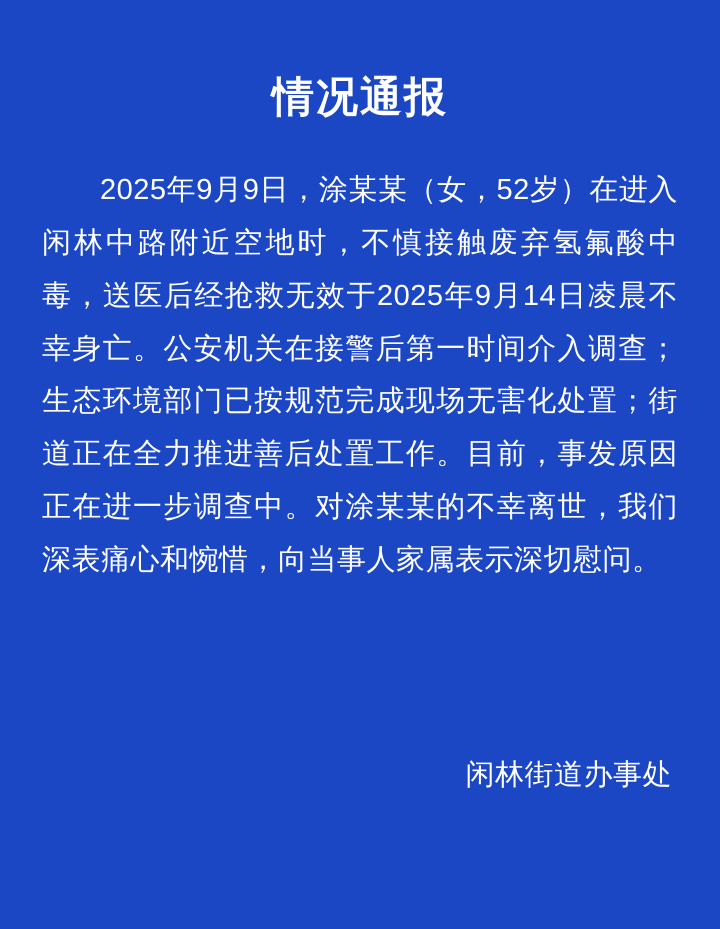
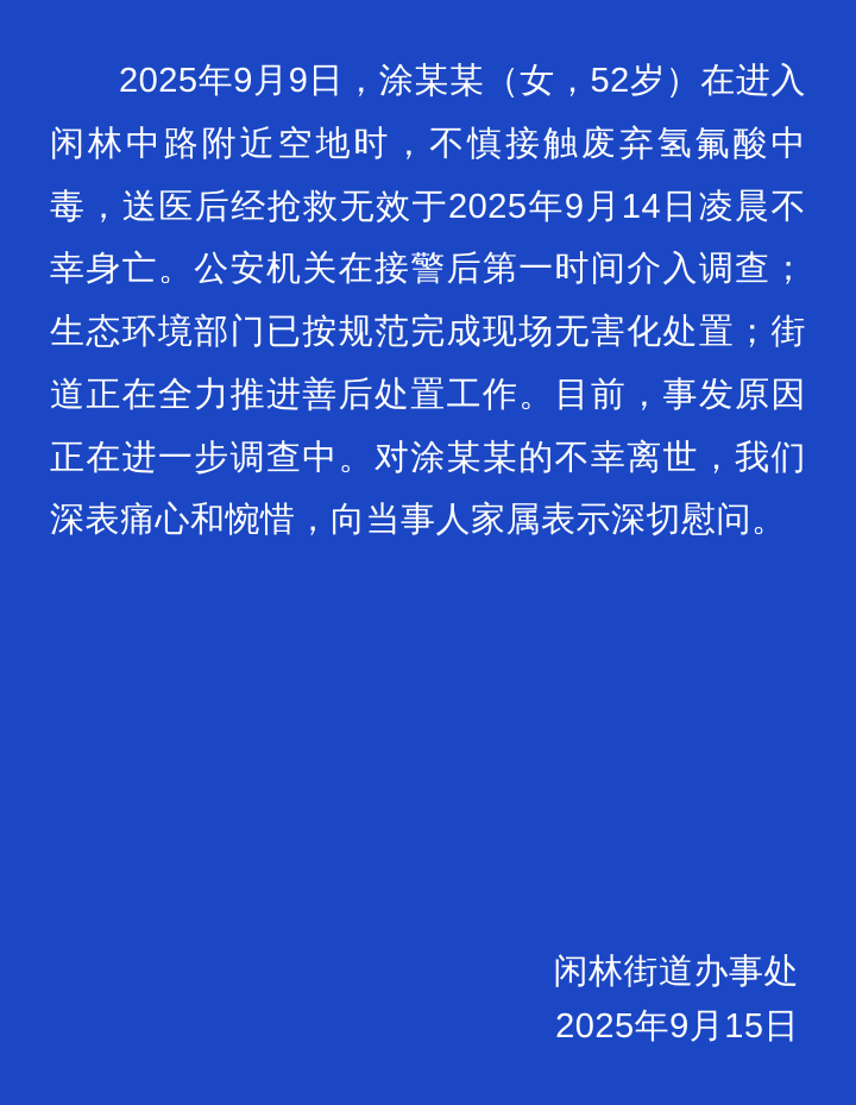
- 情况通报
  2025年9月9日，涂某某（女，52岁）在进入闲林中路附近空地时，不慎接触废弃氢氟酸中毒，送医后经抢救无效于2025年9月14日凌晨不幸身亡。公安机关在接警后第一时间介入调查；生态环境部门已按规范完成现场无害化处置；街道正在全力推进善后处置工作。目前，事发原因正在进一步调查中。对涂某某的不幸离世，我们深表痛心和惋惜，向当事人家属表示深切慰问。
  闲林街道办事处
+ 2025年9月15日
